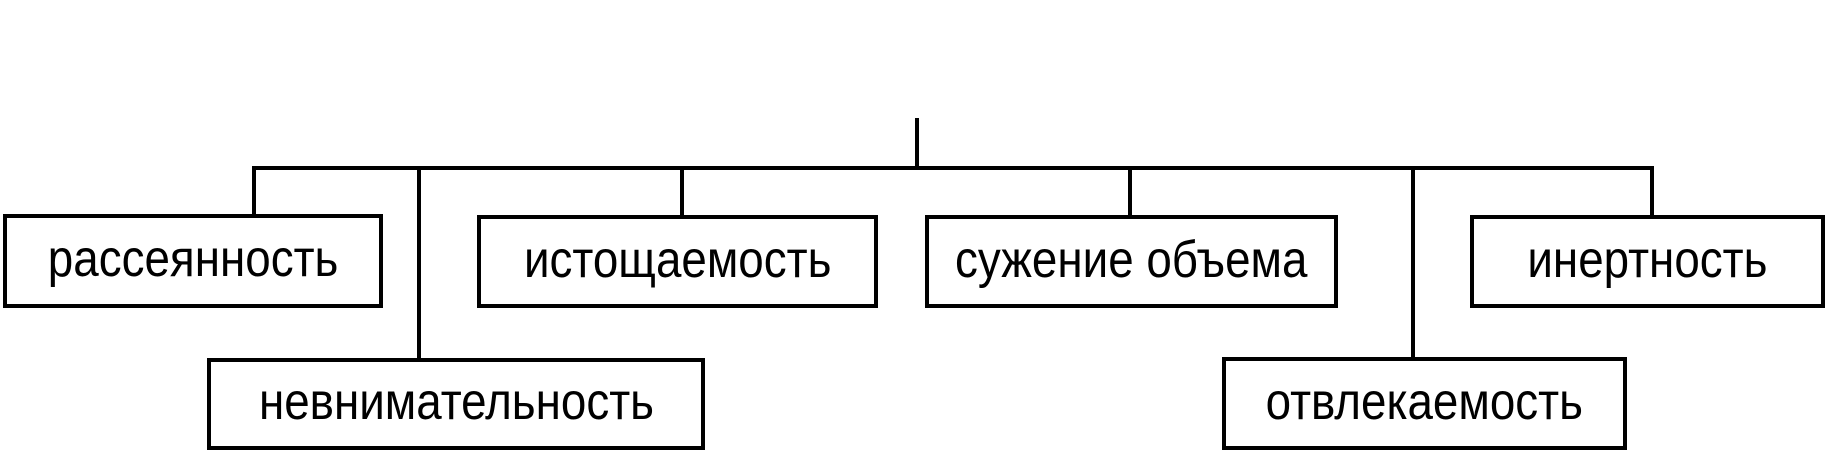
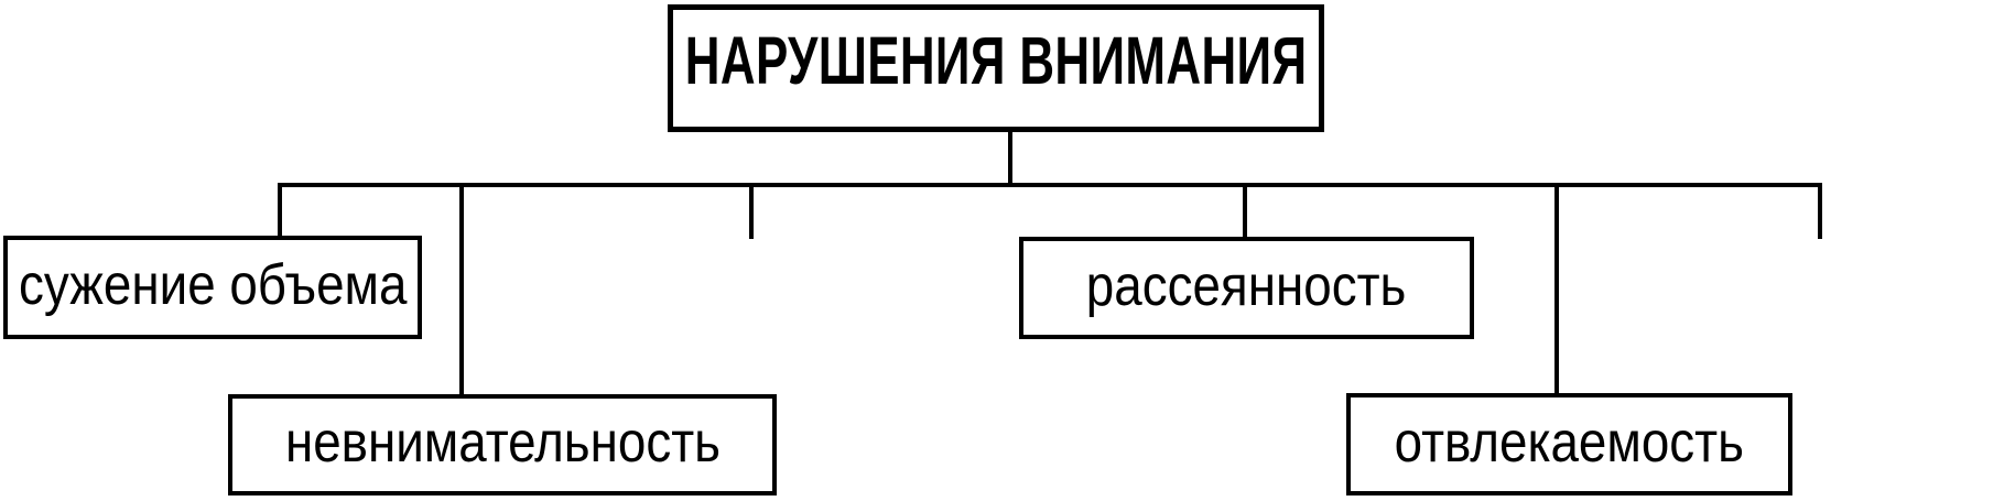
+ НАРУШЕНИЯ ВНИМАНИЯ
- рассеянность
+ сужение объема
- истощаемость
- сужение объема
+ рассеянность
- инертность
  невнимательность
  отвлекаемость
